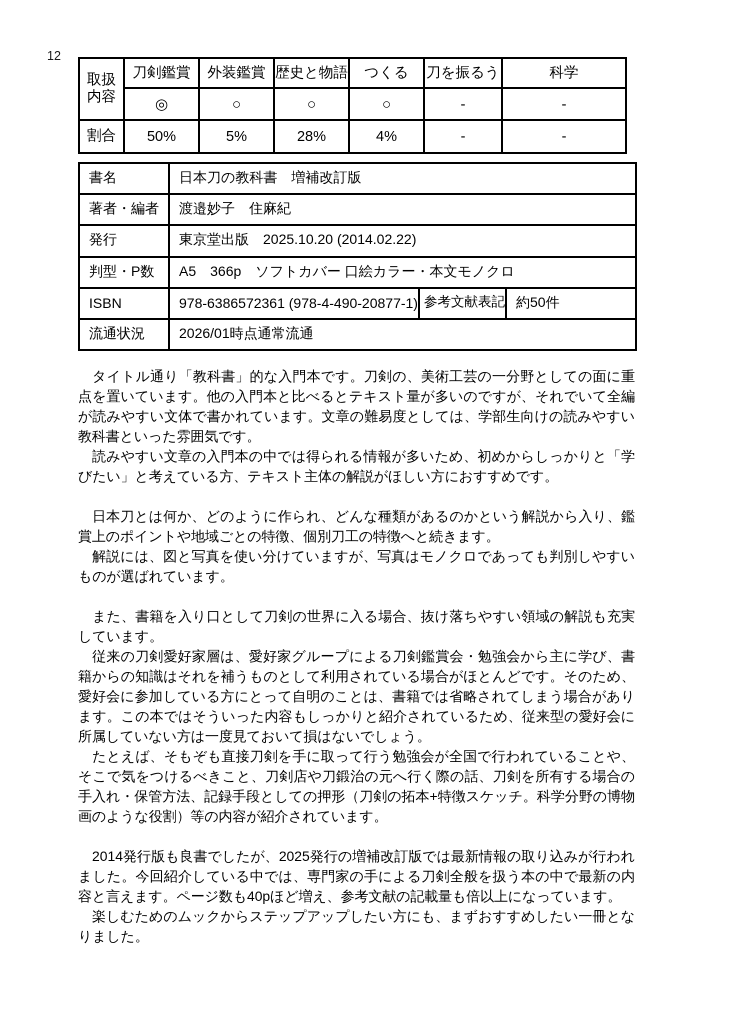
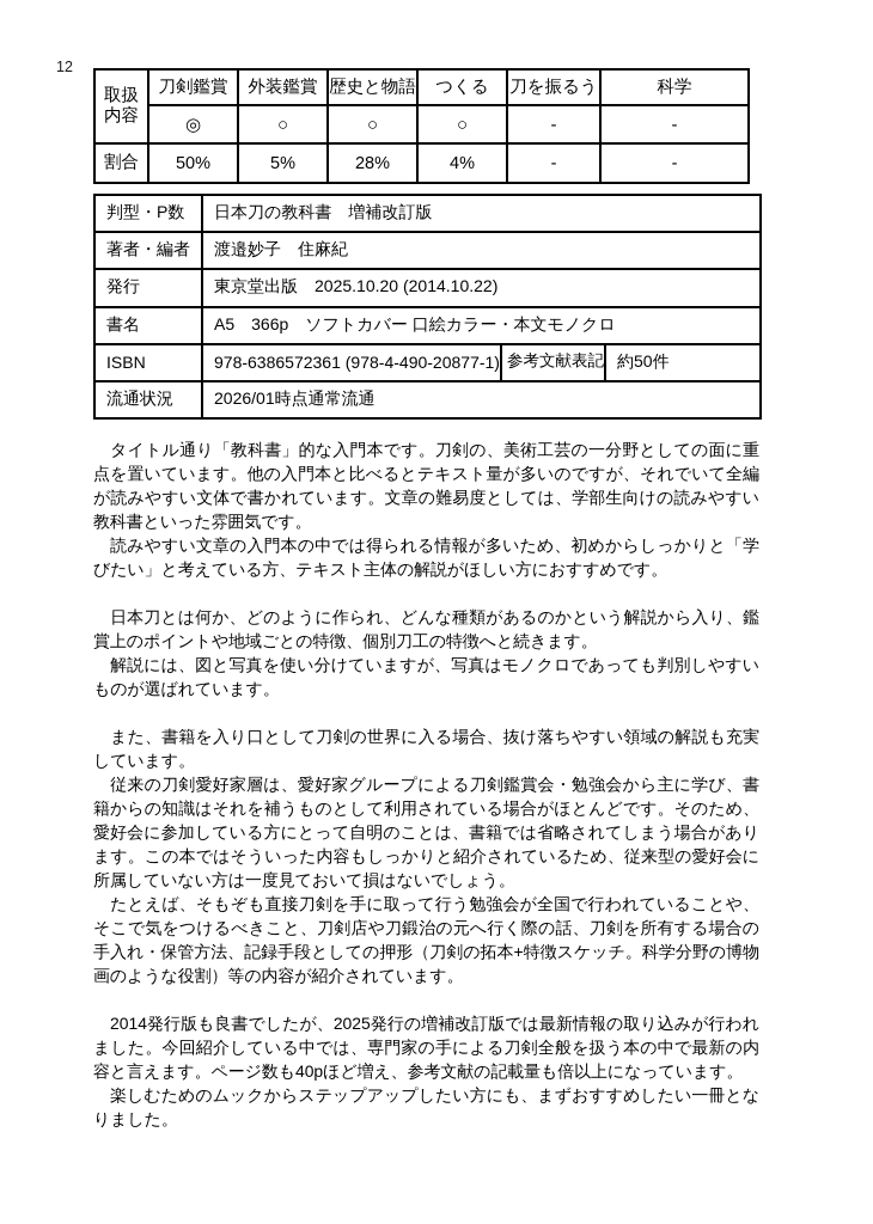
  12
  取扱内容	刀剣鑑賞	外装鑑賞	歴史と物語	つくる	刀を振るう	科学
  ◎	○	○	○	-	-
  割合	50%	5%	28%	4%	-	-
- 書名	日本刀の教科書 増補改訂版
+ 判型・P数	日本刀の教科書 増補改訂版
  著者・編者	渡邉妙子 住麻紀
- 発行	東京堂出版 2025.10.20 (2014.02.22)
+ 発行	東京堂出版 2025.10.20 (2014.10.22)
- 判型・P数	A5 366p ソフトカバー 口絵カラー・本文モノクロ
+ 書名	A5 366p ソフトカバー 口絵カラー・本文モノクロ
  ISBN	978-6386572361 (978-4-490-20877-1)	参考文献表記	約50件
  流通状況	2026/01時点通常流通
  タイトル通り「教科書」的な入門本です。刀剣の、美術工芸の一分野としての面に重点を置いています。他の入門本と比べるとテキスト量が多いのですが、それでいて全編が読みやすい文体で書かれています。文章の難易度としては、学部生向けの読みやすい教科書といった雰囲気です。
  読みやすい文章の入門本の中では得られる情報が多いため、初めからしっかりと「学びたい」と考えている方、テキスト主体の解説がほしい方におすすめです。
  日本刀とは何か、どのように作られ、どんな種類があるのかという解説から入り、鑑賞上のポイントや地域ごとの特徴、個別刀工の特徴へと続きます。
  解説には、図と写真を使い分けていますが、写真はモノクロであっても判別しやすいものが選ばれています。
  また、書籍を入り口として刀剣の世界に入る場合、抜け落ちやすい領域の解説も充実しています。
  従来の刀剣愛好家層は、愛好家グループによる刀剣鑑賞会・勉強会から主に学び、書籍からの知識はそれを補うものとして利用されている場合がほとんどです。そのため、愛好会に参加している方にとって自明のことは、書籍では省略されてしまう場合があります。この本ではそういった内容もしっかりと紹介されているため、従来型の愛好会に所属していない方は一度見ておいて損はないでしょう。
  たとえば、そもぞも直接刀剣を手に取って行う勉強会が全国で行われていることや、そこで気をつけるべきこと、刀剣店や刀鍛治の元へ行く際の話、刀剣を所有する場合の手入れ・保管方法、記録手段としての押形（刀剣の拓本+特徴スケッチ。科学分野の博物画のような役割）等の内容が紹介されています。
  2014発行版も良書でしたが、2025発行の増補改訂版では最新情報の取り込みが行われました。今回紹介している中では、専門家の手による刀剣全般を扱う本の中で最新の内容と言えます。ページ数も40pほど増え、参考文献の記載量も倍以上になっています。
  楽しむためのムックからステップアップしたい方にも、まずおすすめしたい一冊となりました。
